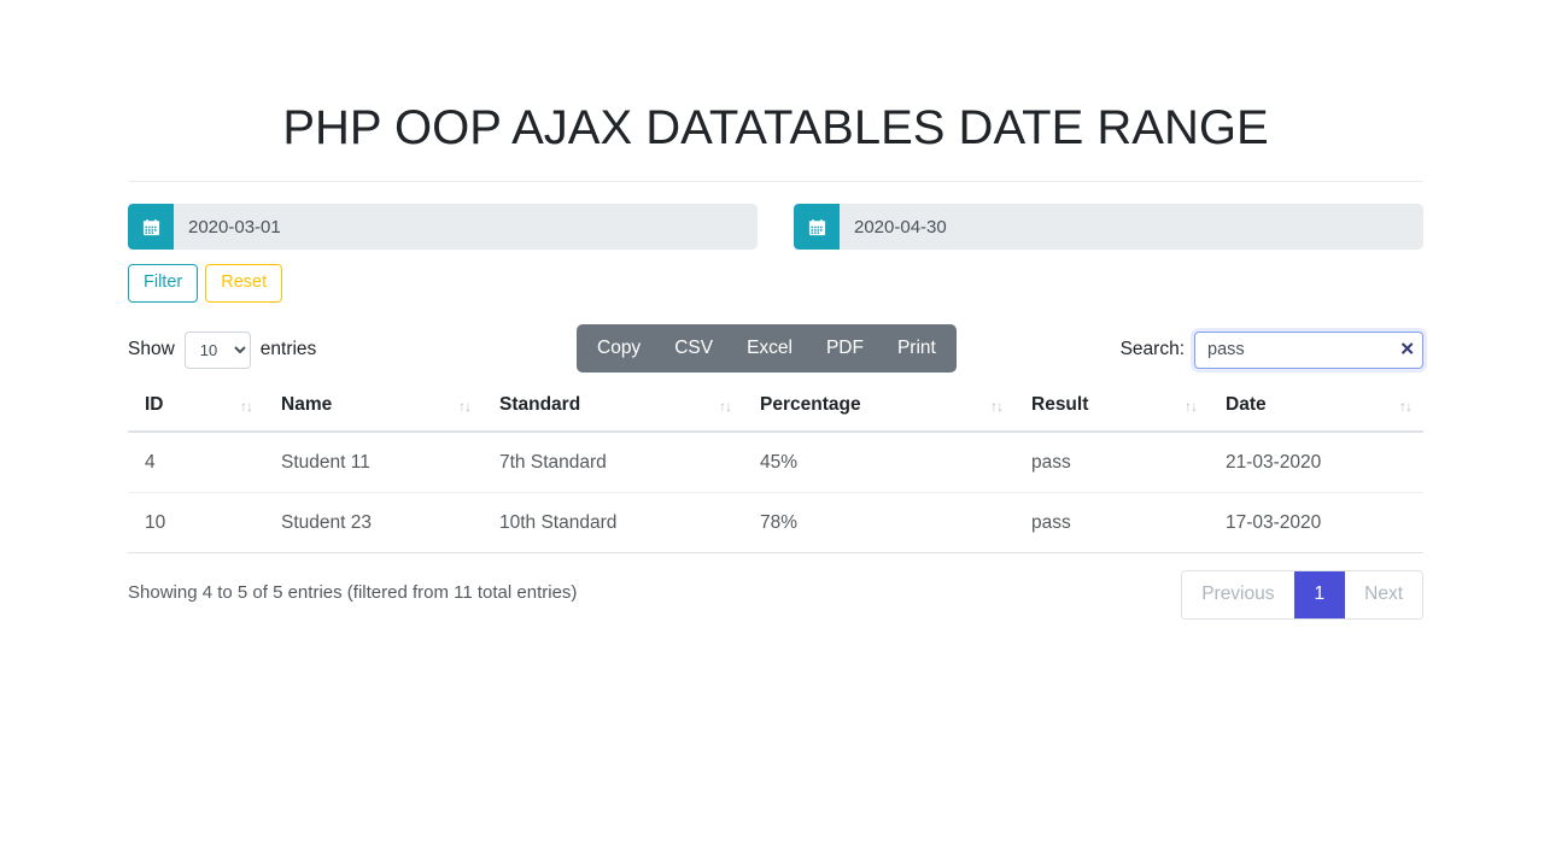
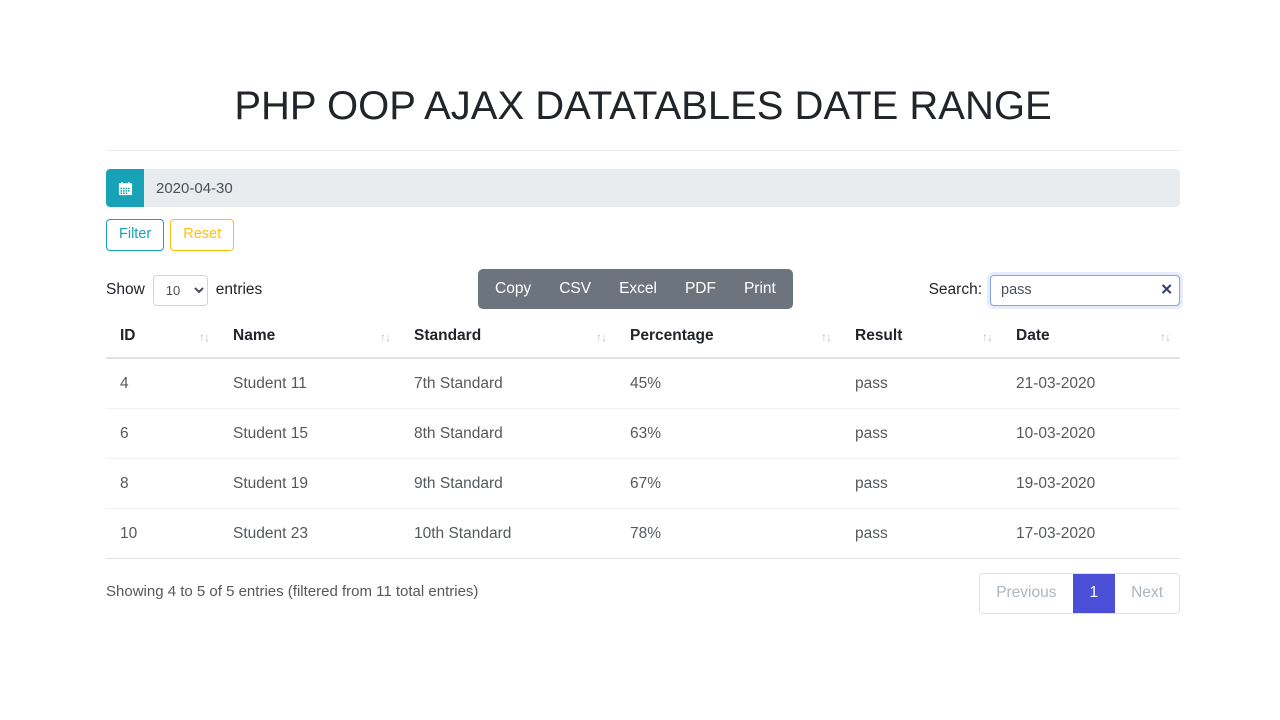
  PHP OOP AJAX DATATABLES DATE RANGE
- 2020-03-01
  2020-04-30
  Filter
  Reset
  Show
  10
  entries
  Copy
  CSV
  Excel
  PDF
  Print
  Search:
  pass
  ✕
  ID ↑↓	Name ↑↓	Standard ↑↓	Percentage ↑↓	Result ↑↓	Date ↑↓
  4	Student 11	7th Standard	45%	pass	21-03-2020
+ 6	Student 15	8th Standard	63%	pass	10-03-2020
+ 8	Student 19	9th Standard	67%	pass	19-03-2020
  10	Student 23	10th Standard	78%	pass	17-03-2020
  Showing 4 to 5 of 5 entries (filtered from 11 total entries)
  Previous
  1
  Next
